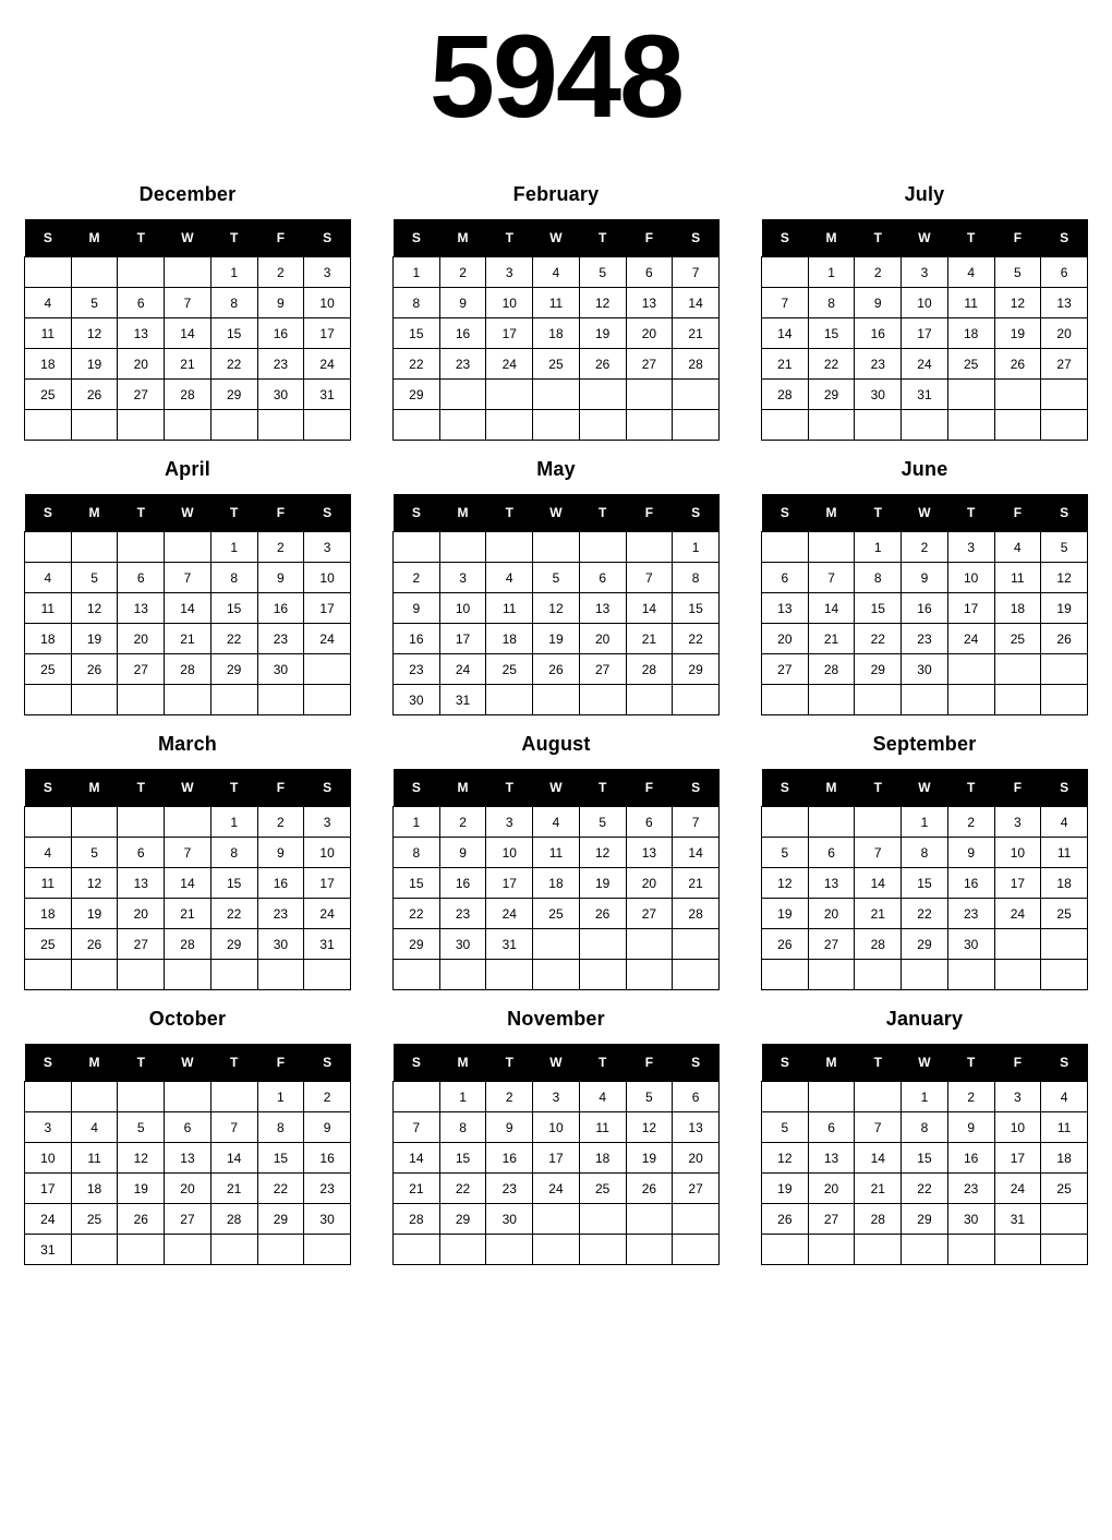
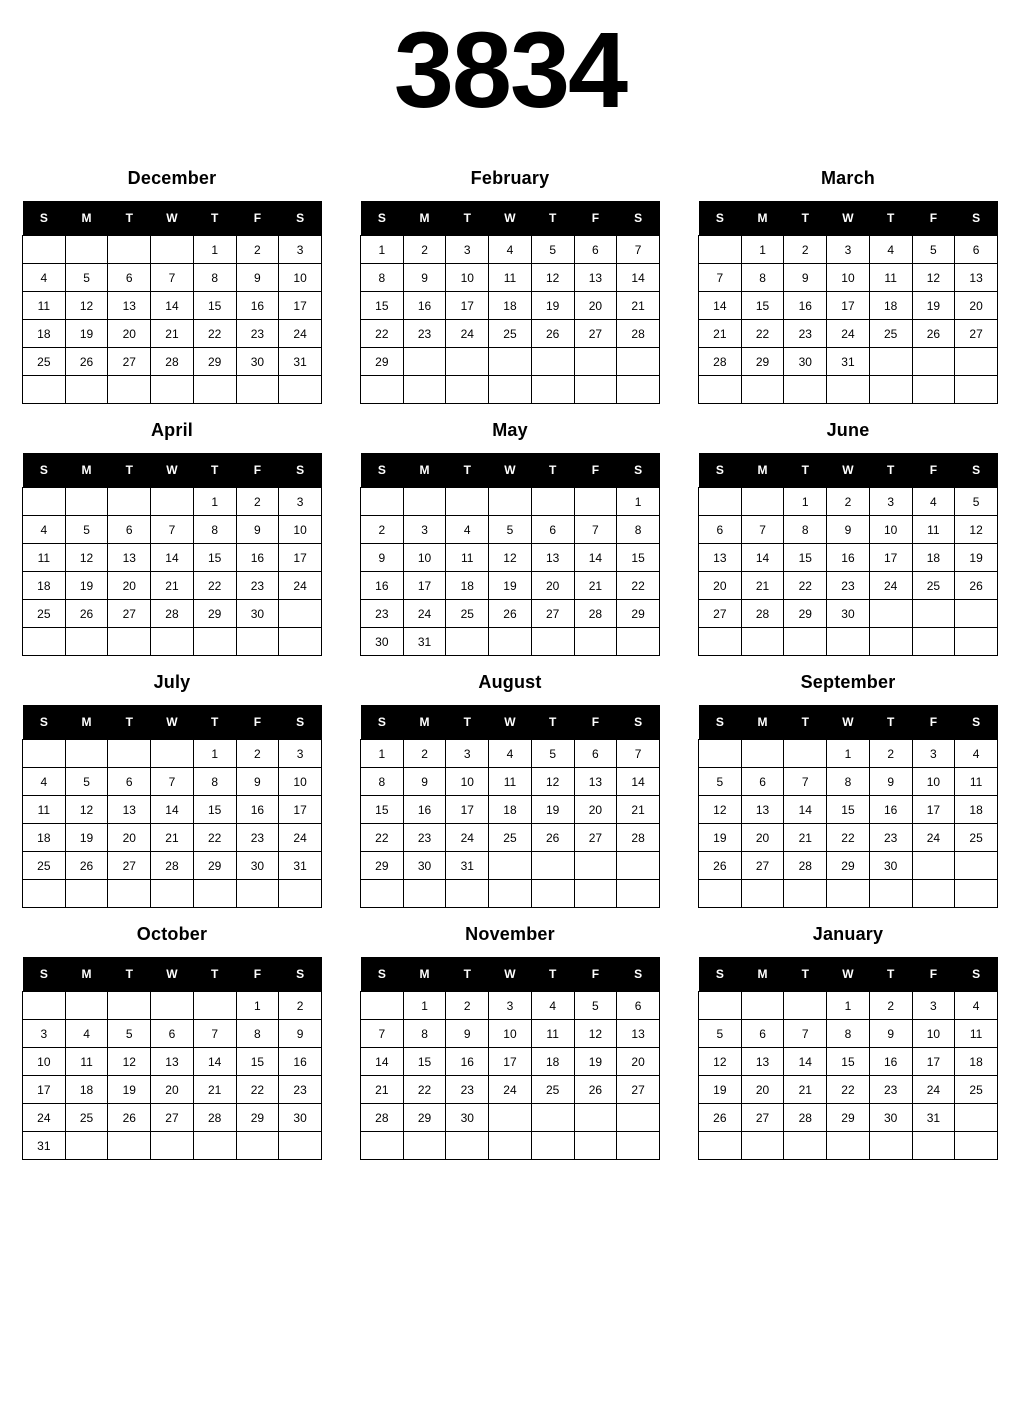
- 5948
+ 3834
  December
  S	M	T	W	T	F	S
  				1	2	3
  4	5	6	7	8	9	10
  11	12	13	14	15	16	17
  18	19	20	21	22	23	24
  25	26	27	28	29	30	31
  February
  S	M	T	W	T	F	S
  1	2	3	4	5	6	7
  8	9	10	11	12	13	14
  15	16	17	18	19	20	21
  22	23	24	25	26	27	28
  29
- July
+ March
  S	M	T	W	T	F	S
  	1	2	3	4	5	6
  7	8	9	10	11	12	13
  14	15	16	17	18	19	20
  21	22	23	24	25	26	27
  28	29	30	31
  April
  S	M	T	W	T	F	S
  				1	2	3
  4	5	6	7	8	9	10
  11	12	13	14	15	16	17
  18	19	20	21	22	23	24
  25	26	27	28	29	30
  May
  S	M	T	W	T	F	S
  						1
  2	3	4	5	6	7	8
  9	10	11	12	13	14	15
  16	17	18	19	20	21	22
  23	24	25	26	27	28	29
  30	31
  June
  S	M	T	W	T	F	S
  		1	2	3	4	5
  6	7	8	9	10	11	12
  13	14	15	16	17	18	19
  20	21	22	23	24	25	26
  27	28	29	30
- March
+ July
  S	M	T	W	T	F	S
  				1	2	3
  4	5	6	7	8	9	10
  11	12	13	14	15	16	17
  18	19	20	21	22	23	24
  25	26	27	28	29	30	31
  August
  S	M	T	W	T	F	S
  1	2	3	4	5	6	7
  8	9	10	11	12	13	14
  15	16	17	18	19	20	21
  22	23	24	25	26	27	28
  29	30	31
  September
  S	M	T	W	T	F	S
  			1	2	3	4
  5	6	7	8	9	10	11
  12	13	14	15	16	17	18
  19	20	21	22	23	24	25
  26	27	28	29	30
  October
  S	M	T	W	T	F	S
  					1	2
  3	4	5	6	7	8	9
  10	11	12	13	14	15	16
  17	18	19	20	21	22	23
  24	25	26	27	28	29	30
  31
  November
  S	M	T	W	T	F	S
  	1	2	3	4	5	6
  7	8	9	10	11	12	13
  14	15	16	17	18	19	20
  21	22	23	24	25	26	27
  28	29	30
  January
  S	M	T	W	T	F	S
  			1	2	3	4
  5	6	7	8	9	10	11
  12	13	14	15	16	17	18
  19	20	21	22	23	24	25
  26	27	28	29	30	31
